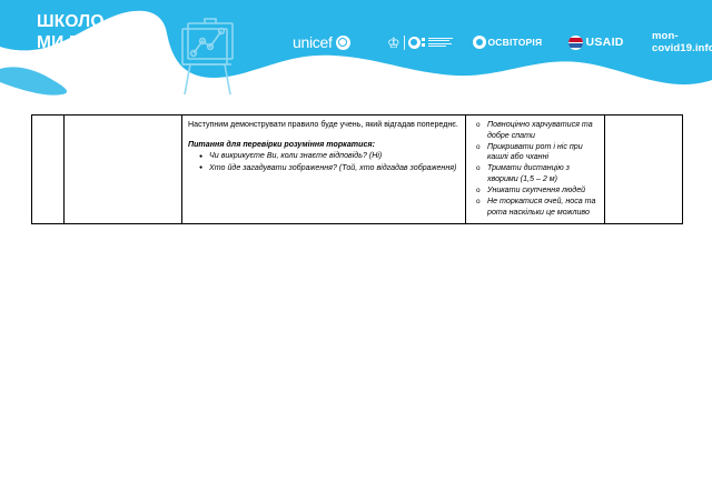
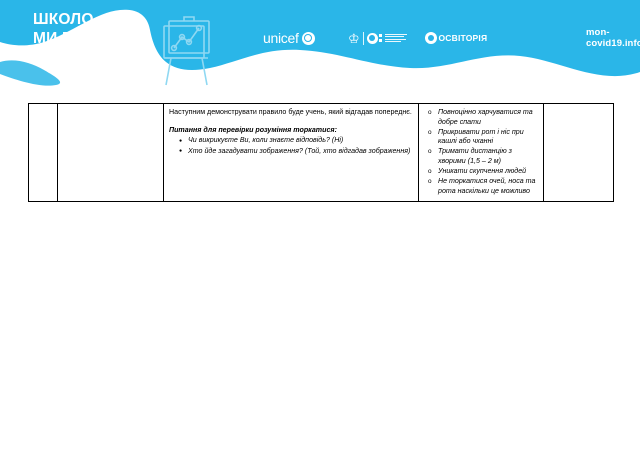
  ШКОЛО,
  МИ ГОТОВІ
  unicef
  ♔
  ОСВІТОРІЯ
- USAID
  mon-covid19.inf
  		Наступним демонструвати правило буде учень, який відгадав попереднє. Питання для перевірки розуміння торкатися: Чи викрикуєте Ви, коли знаєте відповідь? (Ні) Хто йде загадувати зображення? (Той, хто відгадав зображення)	Повноцінно харчуватися та добре спати кашлі або чханні Тримати дистанцію з хворими (1,5 – 2 м) Уникати скупчення людей Не торкатися очей, носа та рота наскільки це можливо
